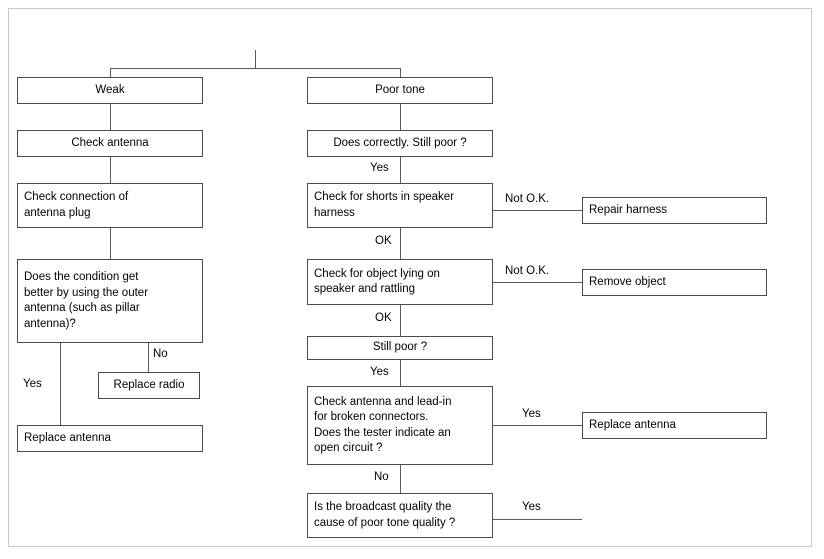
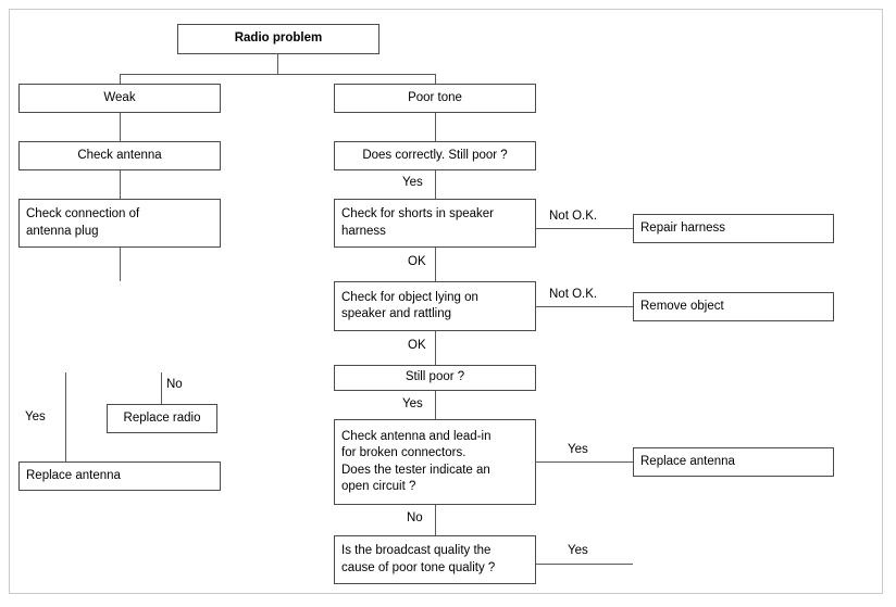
+ Radio problem
  Weak
  Poor tone
  Check antenna
  Check connection of
  antenna plug
- Does the condition get
- better by using the outer
- antenna (such as pillar
- antenna)?
  Replace radio
  Replace antenna
  Does correctly. Still poor ?
  Check for shorts in speaker
  harness
  Repair harness
  Check for object lying on
  speaker and rattling
  Remove object
  Still poor ?
  Check antenna and lead-in
  for broken connectors.
  Does the tester indicate an
  open circuit ?
  Replace antenna
  Is the broadcast quality the
  cause of poor tone quality ?
  Yes
  Not O.K.
  OK
  Not O.K.
  OK
  Yes
  Yes
  No
  Yes
  No
  Yes
